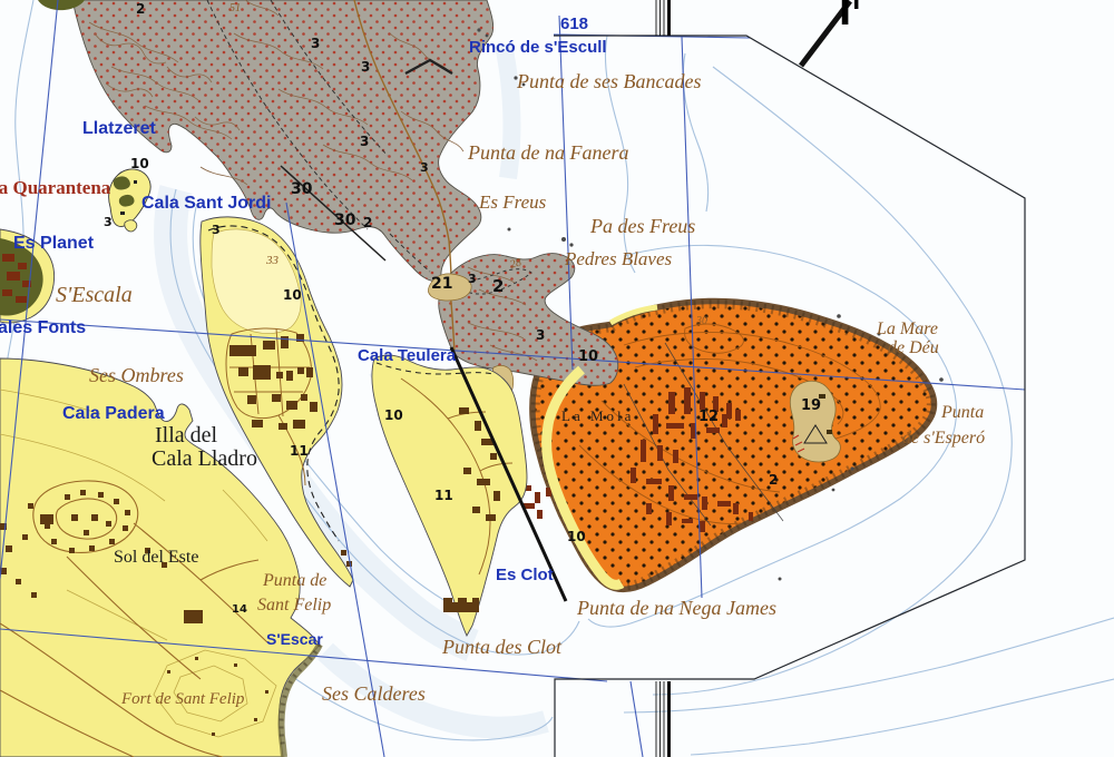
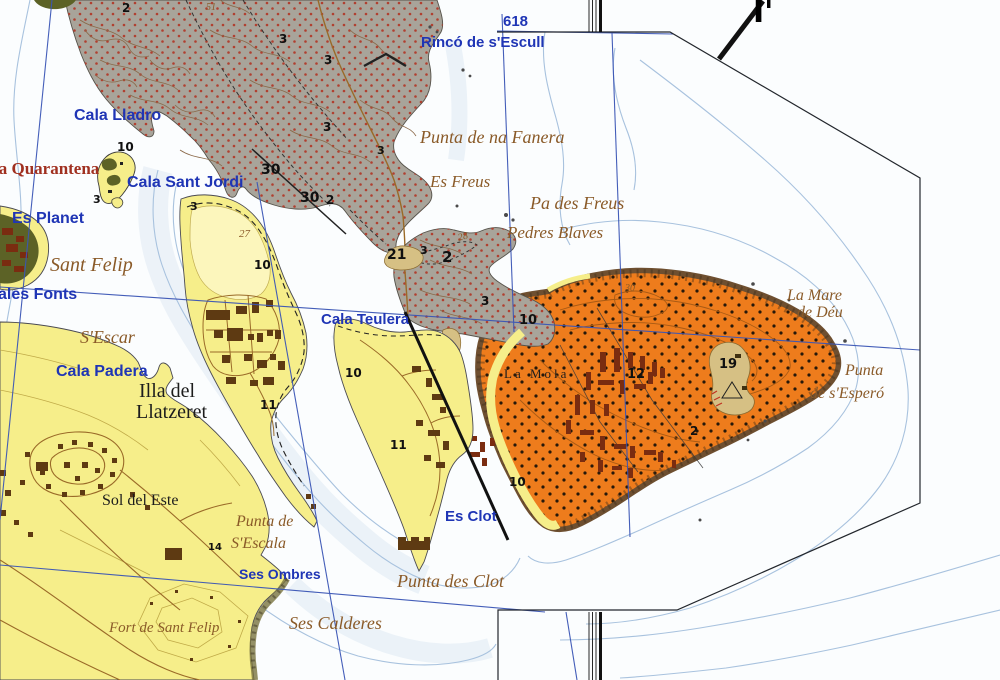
  618
  Rincó de s'Escull
- Punta de ses Bancades
  Punta de na Fanera
  Es Freus
  Pa des Freus
  Pedres Blaves
- Llatzeret
+ Cala Lladro
  a Quarantena
  Cala Sant Jordi
  Es Planet
- S'Escala
+ Sant Felip
  ales Fonts
- Ses Ombres
+ S'Escar
  Cala Padera
  Illa del
- Cala Lladro
+ Llatzeret
  Cala Teulera
  La Mola
  La Mare
  de Déu
  Punta
  de s'Esperó
  Sol del Este
  Punta de
- Sant Felip
+ S'Escala
- S'Escar
+ Ses Ombres
  Es Clot
- Punta de na Nega James
  Punta des Clot
  Ses Calderes
  Fort de Sant Felip
  I'
  2
  51
  3
  3
  3
  10
  3
  3
  30
  30
  2
  3
- 33
+ 27
  10
  21
  3
  2
  3
  10
  30
  12
  19
  11
  10
  11
  10
  2
  14
